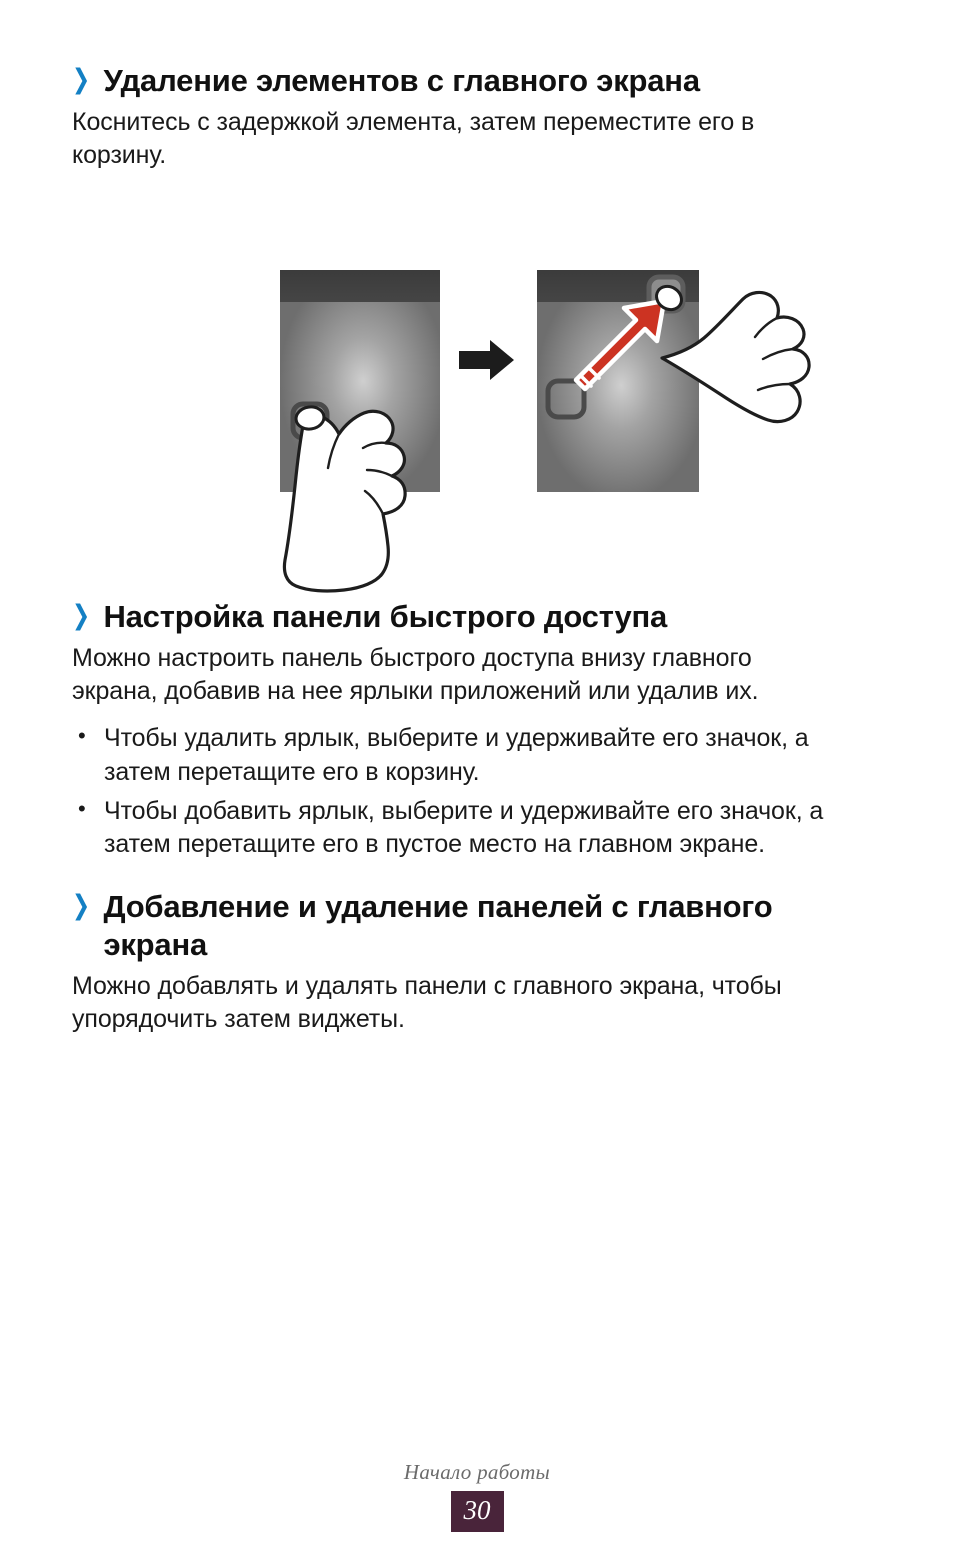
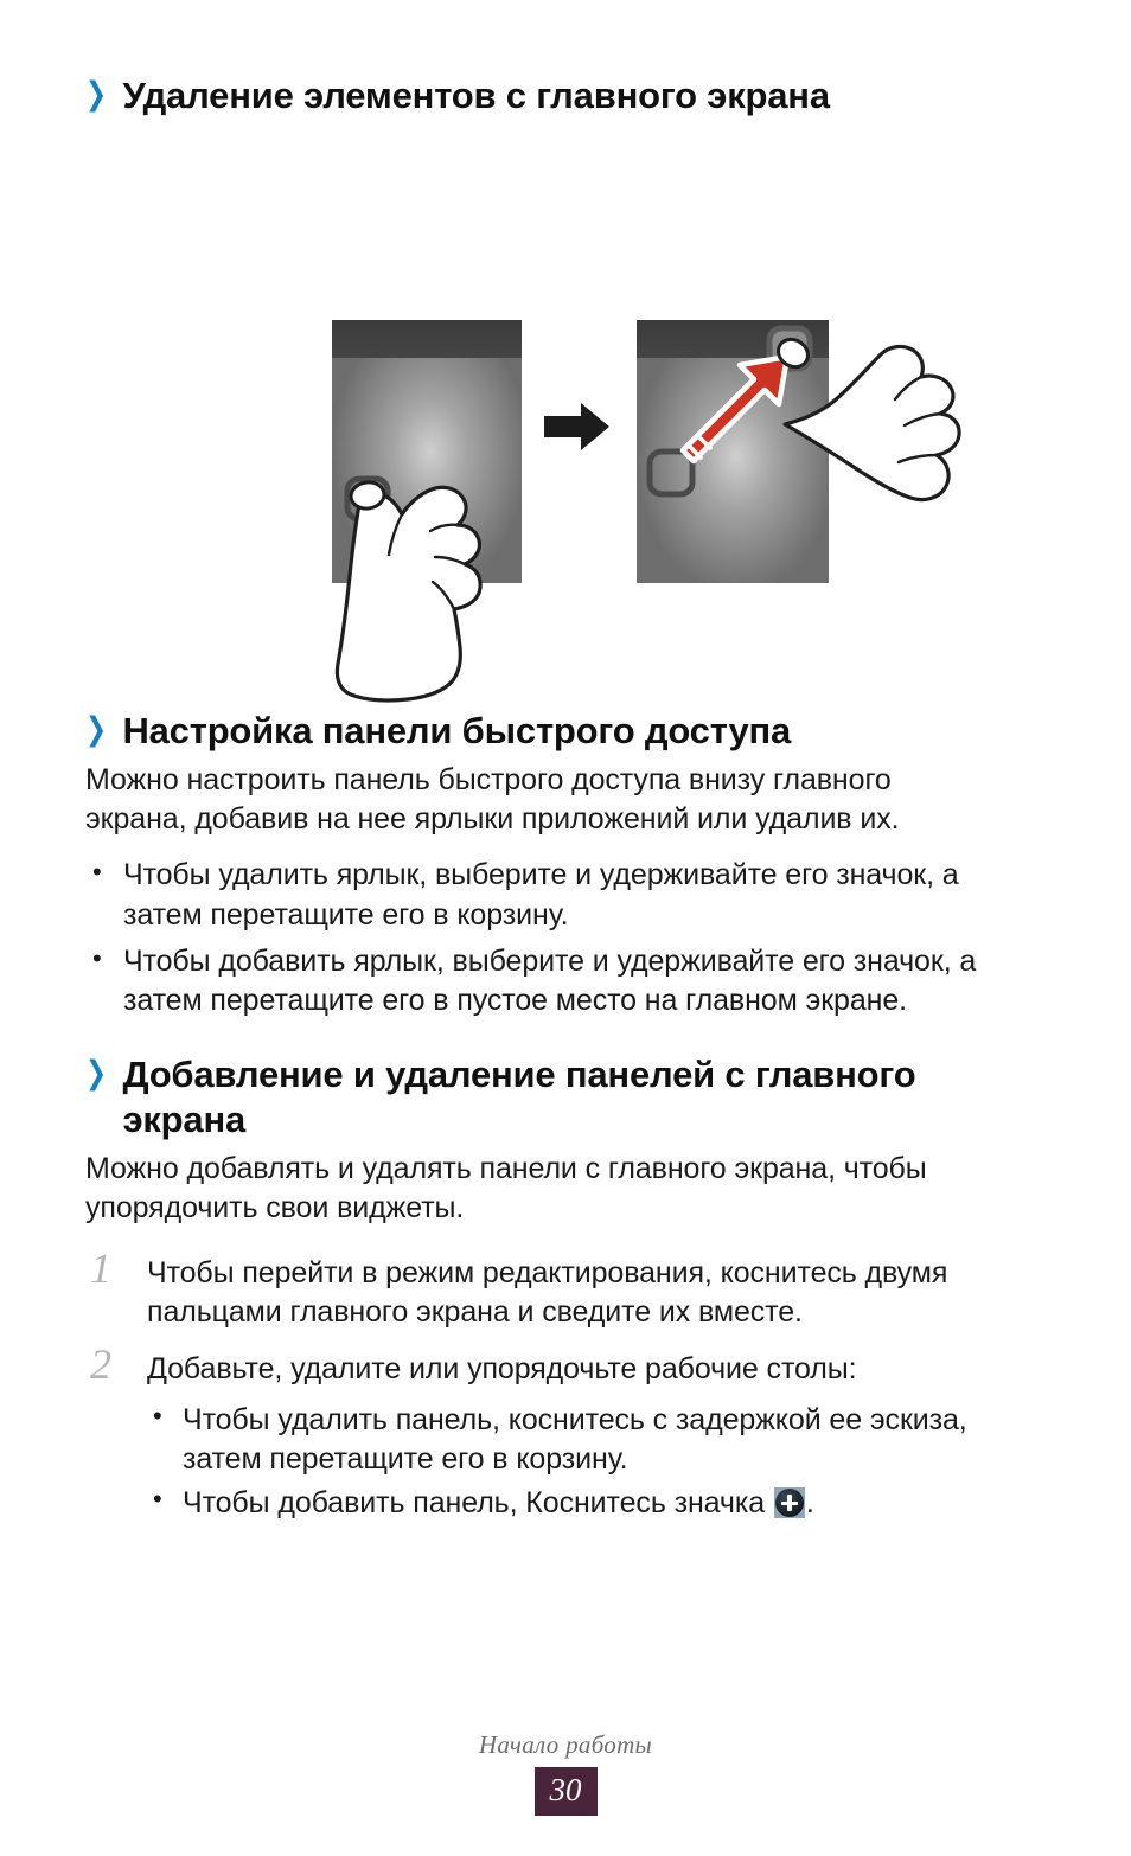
  ❯
  Удаление элементов с главного экрана
- Коснитесь с задержкой элемента, затем переместите его в корзину.
  ❯
  Настройка панели быстрого доступа
  Можно настроить панель быстрого доступа внизу главного экрана, добавив на нее ярлыки приложений или удалив их.
  Чтобы удалить ярлык, выберите и удерживайте его значок, а затем перетащите его в корзину.
  Чтобы добавить ярлык, выберите и удерживайте его значок, а затем перетащите его в пустое место на главном экране.
  ❯
  Добавление и удаление панелей с главного
  экрана
- Можно добавлять и удалять панели с главного экрана, чтобы упорядочить затем виджеты.
+ Можно добавлять и удалять панели с главного экрана, чтобы упорядочить свои виджеты.
+ 1
+ Чтобы перейти в режим редактирования, коснитесь двумя пальцами главного экрана и сведите их вместе.
+ 2
+ Добавьте, удалите или упорядочьте рабочие столы:
+ Чтобы удалить панель, коснитесь с задержкой ее эскиза, затем перетащите его в корзину.
+ Чтобы добавить панель, Коснитесь значка .
  Начало работы
  30
